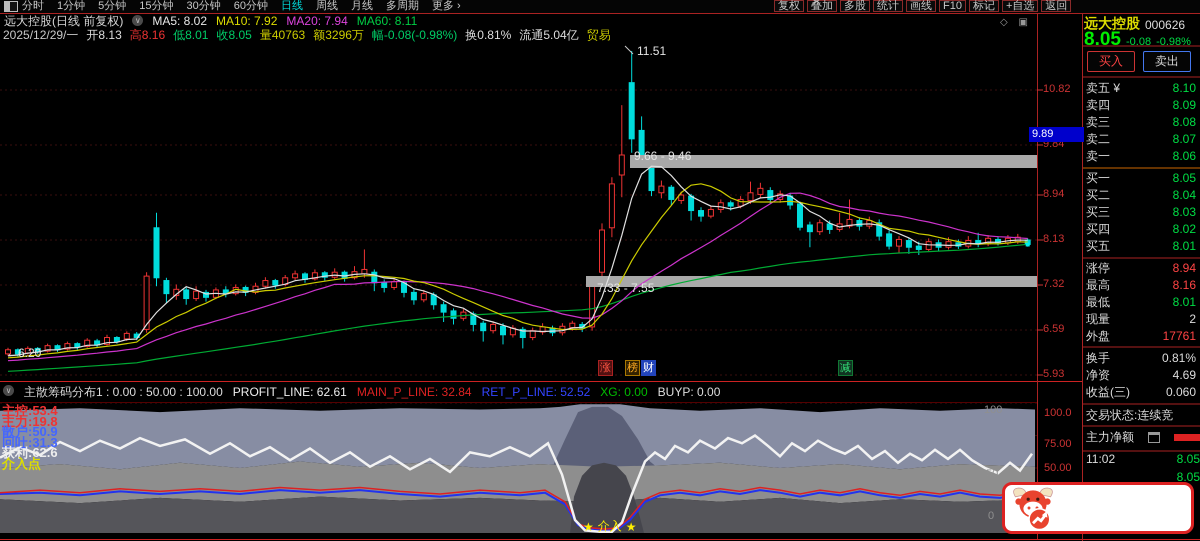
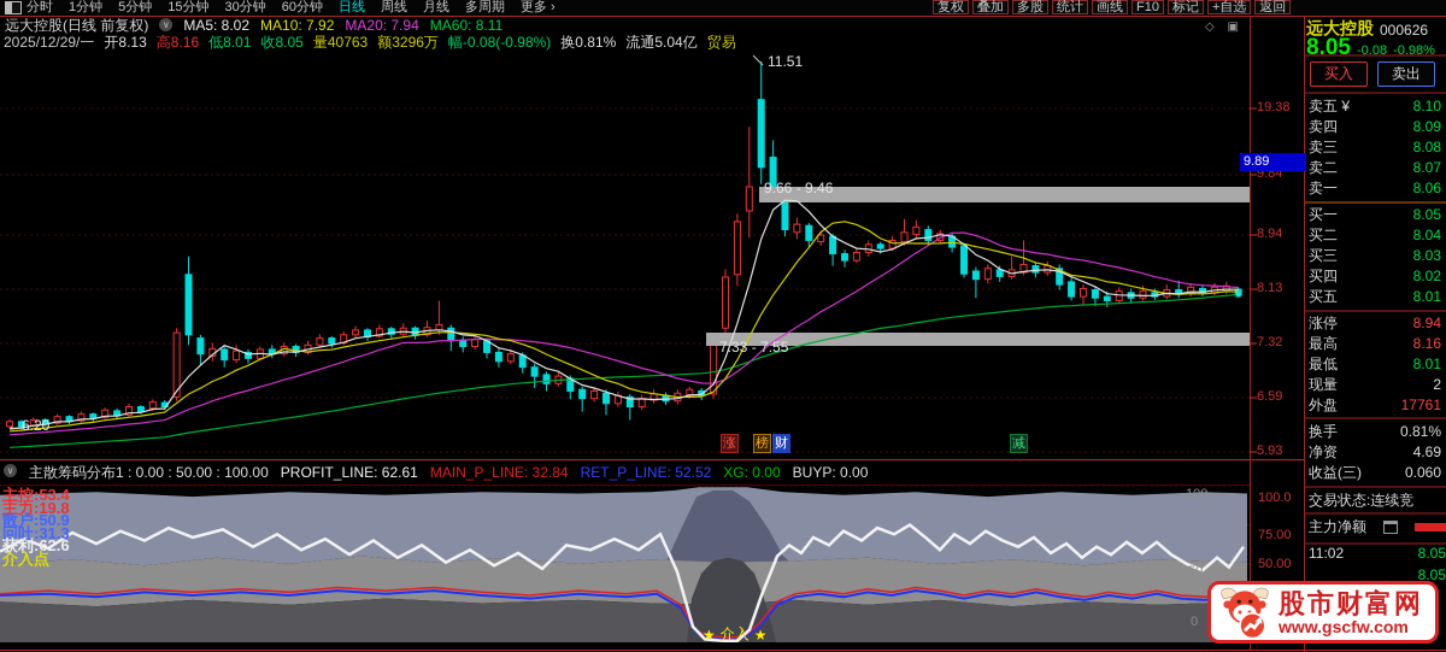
  分时
  1分钟
  5分钟
  15分钟
  30分钟
  60分钟
  日线
  周线
  月线
  多周期
  更多 ›
  复权
  叠加
  多股
  统计
  画线
  F10
  标记
  +自选
  返回
  远大控股(日线 前复权)
  ∨
  MA5: 8.02
  MA10: 7.92
  MA20: 7.94
  MA60: 8.11
  ◇ ▣
  2025/12/29/一
  开8.13
  高8.16
  低8.01
  收8.05
  量40763
  额3296万
  幅-0.08(-0.98%)
  换0.81%
  流通5.04亿
  贸易
  9.89
  ∨
  主散筹码分布1 : 0.00 : 50.00 : 100.00
  PROFIT_LINE: 62.61
  MAIN_P_LINE: 32.84
  RET_P_LINE: 52.52
  XG: 0.00
  BUYP: 0.00
  ★
  介入
  ★
  远大控股
  000626
  8.05
  -0.08
  -0.98%
  买入
  卖出
  卖五 ¥
  8.10
  卖四
  8.09
  卖三
  8.08
  卖二
  8.07
  卖一
  8.06
  买一
  8.05
  买二
  8.04
  买三
  8.03
  买四
  8.02
  买五
  8.01
  涨停
  8.94
  最高
  8.16
  最低
  8.01
  现量
  2
  外盘
  17761
  换手
  0.81%
  净资
  4.69
  收益(三)
  0.060
  交易状态:连续竞
  主力净额
  11:02
  8.05
  8.05
+ 股市财富网
+ www.gscfw.com
- 10.82
+ 19.38
  9.84
  8.94
  8.13
  7.32
  6.59
  5.93
  11.51
  9.66 - 9.46
  7.33 - 7.55
  ←6.20
  涨
  榜
  财
  减
  100.0
  75.00
  50.00
  100
  50
  0
  主控:53.4
  主力:19.8
  散户:50.9
  回吐:31.3
  获利:62.6
  介入点
